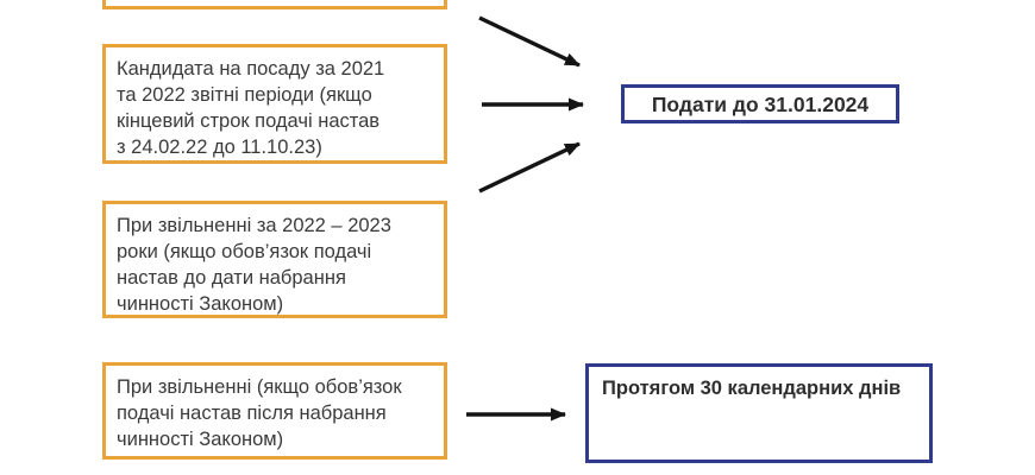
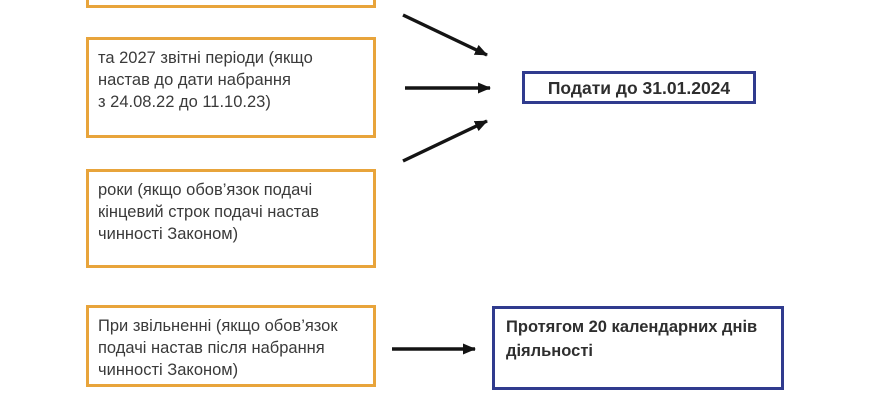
- Кандидата на посаду за 2021
- та 2022 звітні періоди (якщо
+ та 2027 звітні періоди (якщо
- кінцевий строк подачі настав
+ настав до дати набрання
- з 24.02.22 до 11.10.23)
+ з 24.08.22 до 11.10.23)
- При звільненні за 2022 – 2023
  роки (якщо обов’язок подачі
- настав до дати набрання
+ кінцевий строк подачі настав
  чинності Законом)
  При звільненні (якщо обов’язок
  подачі настав після набрання
  чинності Законом)
  Подати до 31.01.2024
- Протягом 30 календарних днів
+ Протягом 20 календарних днів
+ діяльності
